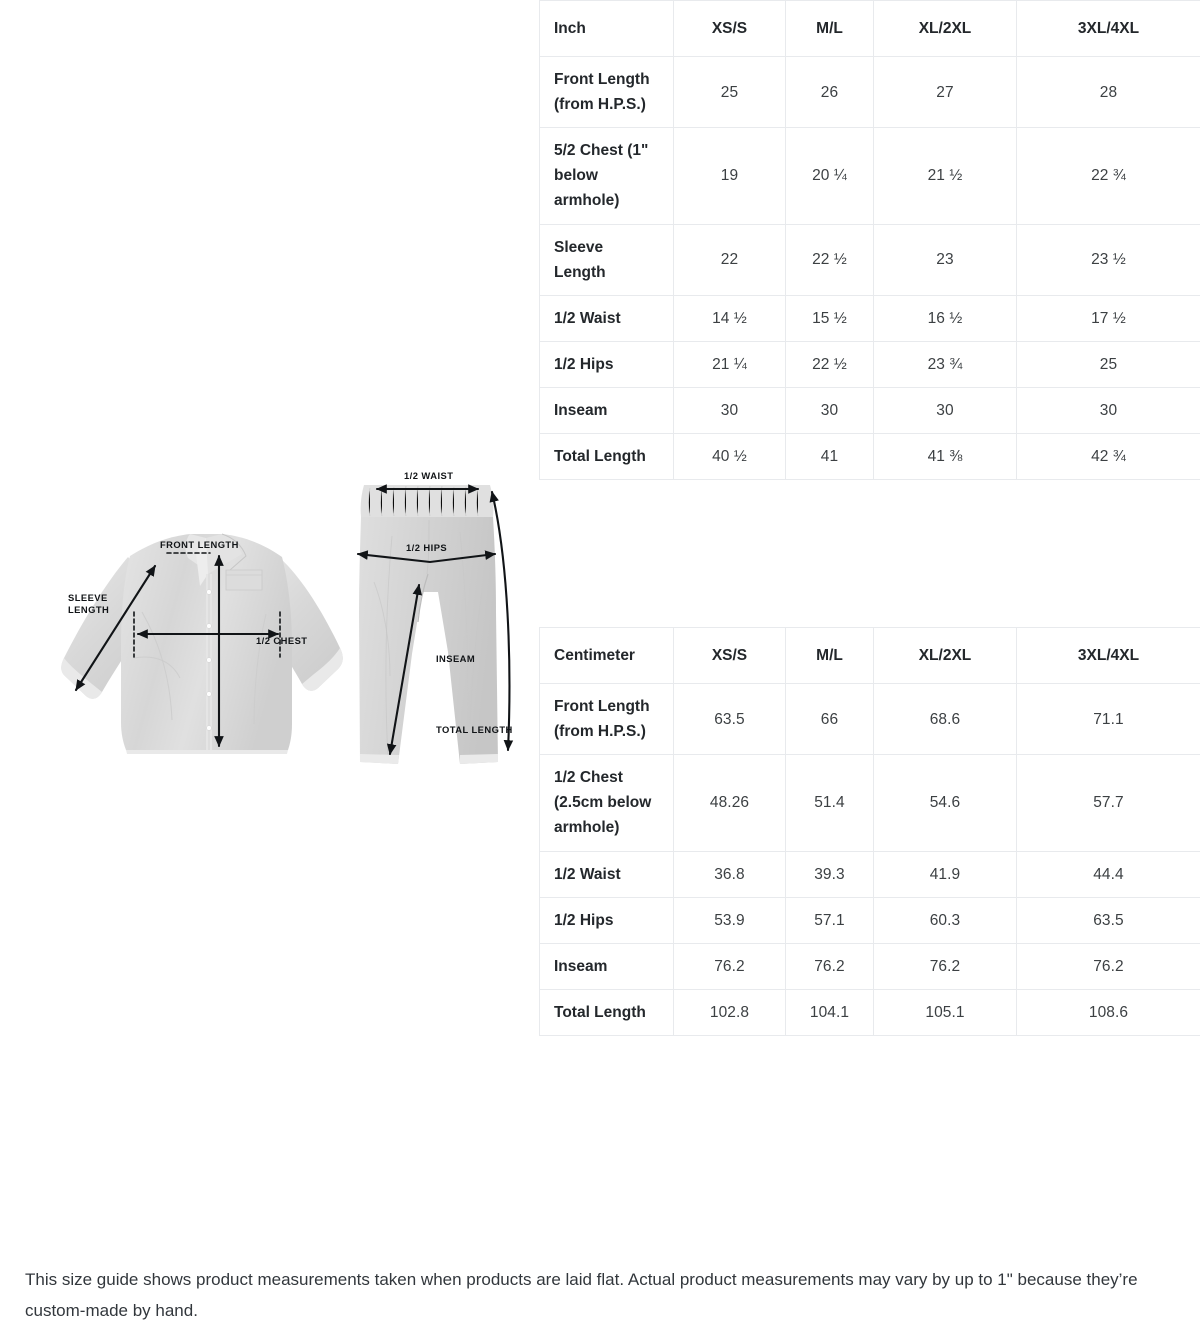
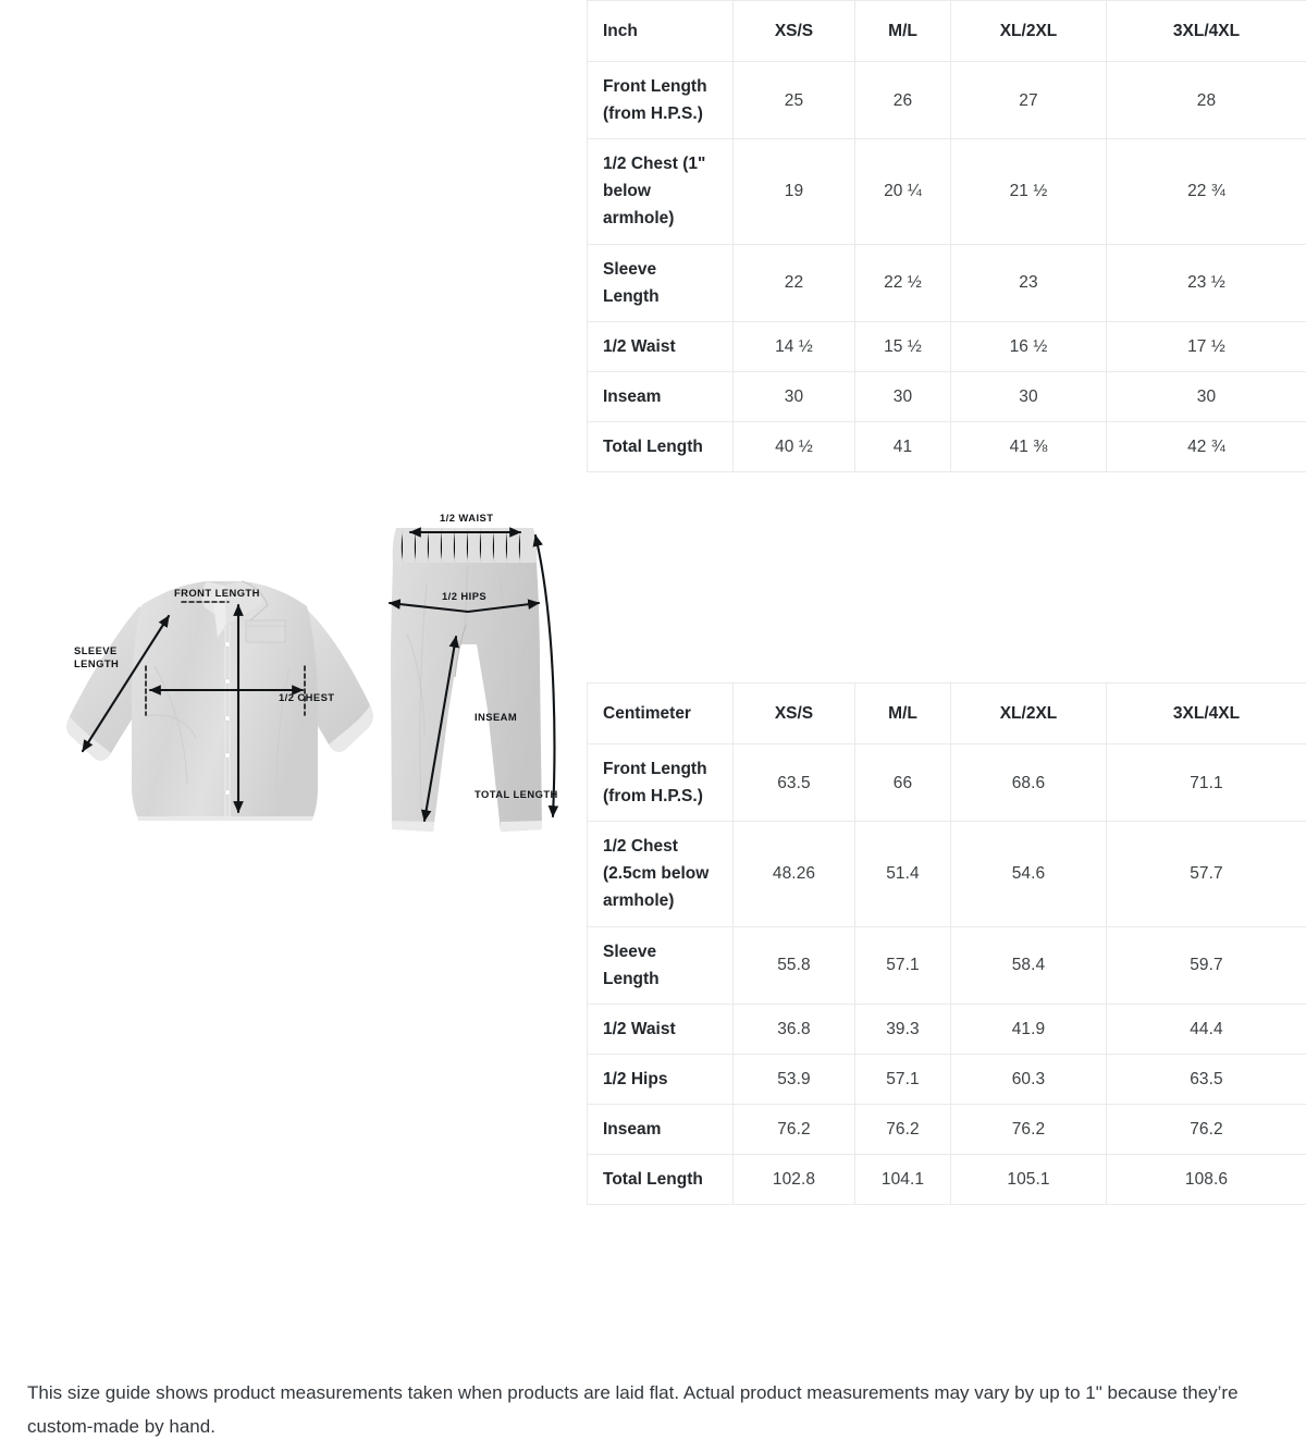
  FRONT LENGTH
  SLEEVE
  LENGTH
  1/2 CHEST
  1/2 WAIST
  1/2 HIPS
  INSEAM
  TOTAL LENGT
  Inch	XS/S	M/L	XL/2XL	3XL/4XL
  Front Length (from H.P.S.)	25	26	27	28
- 5/2 Chest (1" below armhole)	19	20 ¼	21 ½	22 ¾
+ 1/2 Chest (1" below armhole)	19	20 ¼	21 ½	22 ¾
  Sleeve Length	22	22 ½	23	23 ½
  1/2 Waist	14 ½	15 ½	16 ½	17 ½
- 1/2 Hips	21 ¼	22 ½	23 ¾	25
  Inseam	30	30	30	30
  Total Length	40 ½	41	41 ⅜	42 ¾
  Centimeter	XS/S	M/L	XL/2XL	3XL/4XL
  Front Length (from H.P.S.)	63.5	66	68.6	71.1
  1/2 Chest (2.5cm below armhole)	48.26	51.4	54.6	57.7
+ Sleeve Length	55.8	57.1	58.4	59.7
  1/2 Waist	36.8	39.3	41.9	44.4
  1/2 Hips	53.9	57.1	60.3	63.5
  Inseam	76.2	76.2	76.2	76.2
  Total Length	102.8	104.1	105.1	108.6
  This size guide shows product measurements taken when products are laid flat. Actual product measurements may vary by up to 1" because they’re custom-made by hand.
